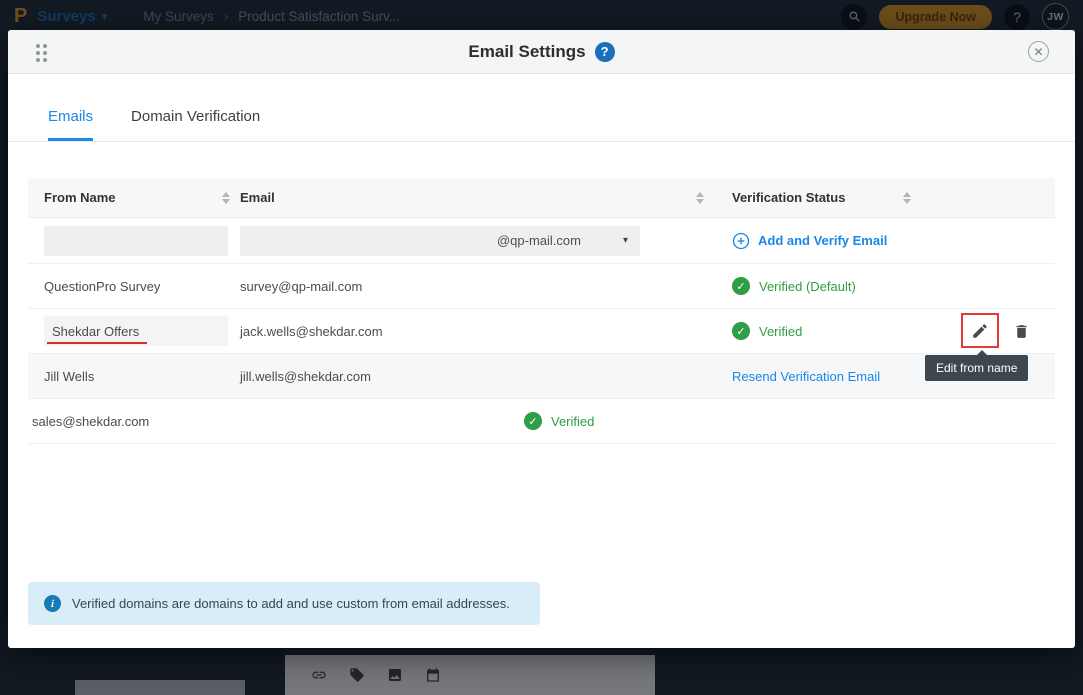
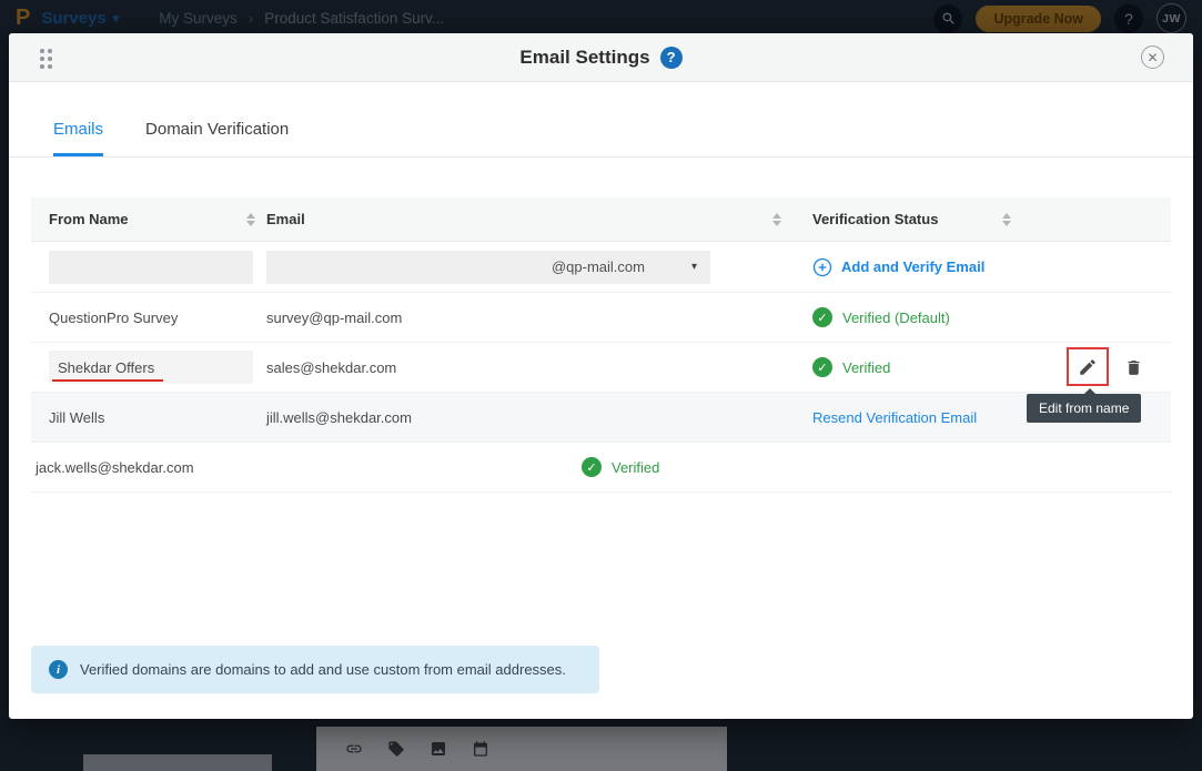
  P
  Surveys
  ▾
  My Surveys
  ›
  Product Satisfaction Surv...
  Upgrade Now
  ?
  JW
  Email Settings
  ?
  ✕
  Emails
  Domain Verification
  From Name
  Email
  Verification Status
  @qp-mail.com
  ▾
  Add and Verify Email
  QuestionPro Survey
  survey@qp-mail.com
  ✓
  Verified (Default)
  Shekdar Offers
- jack.wells@shekdar.com
+ sales@shekdar.com
  ✓
  Verified
  Jill Wells
  jill.wells@shekdar.com
  Resend Verification Email
- sales@shekdar.com
+ jack.wells@shekdar.com
  ✓
  Verified
  Edit from name
  i
  Verified domains are domains to add and use custom from email addresses.
